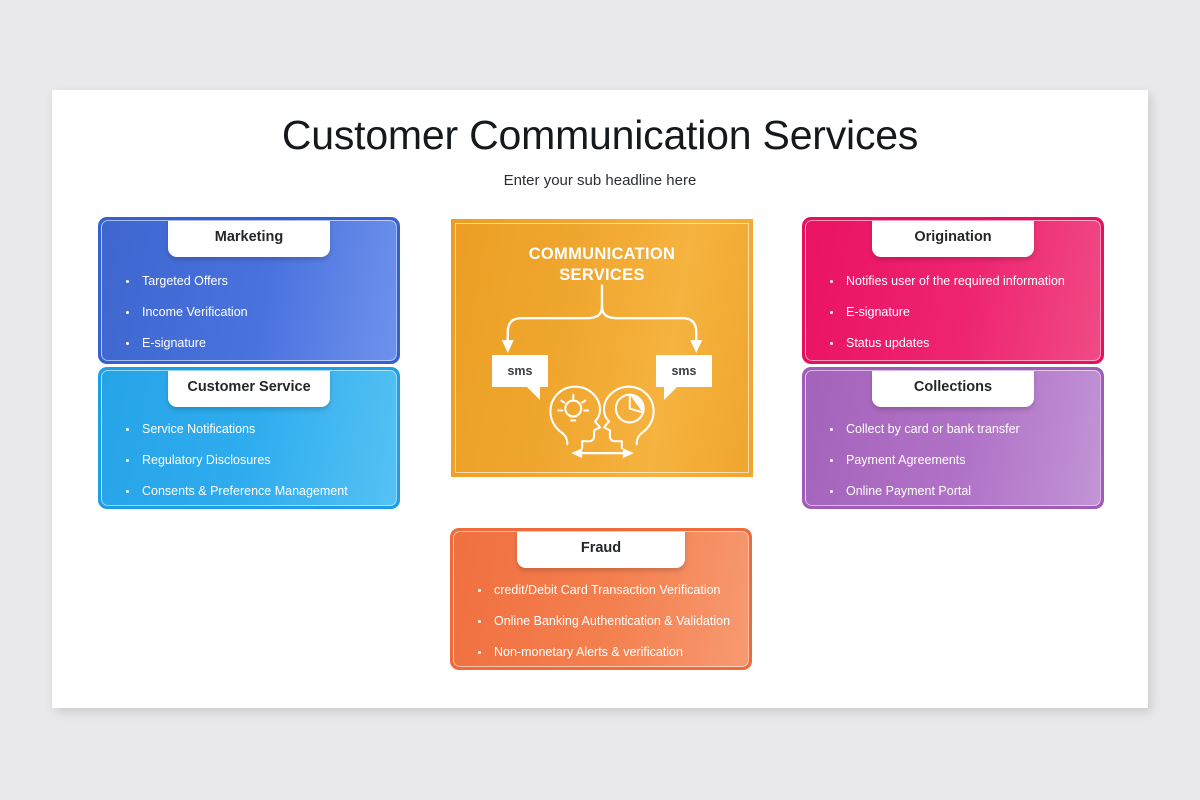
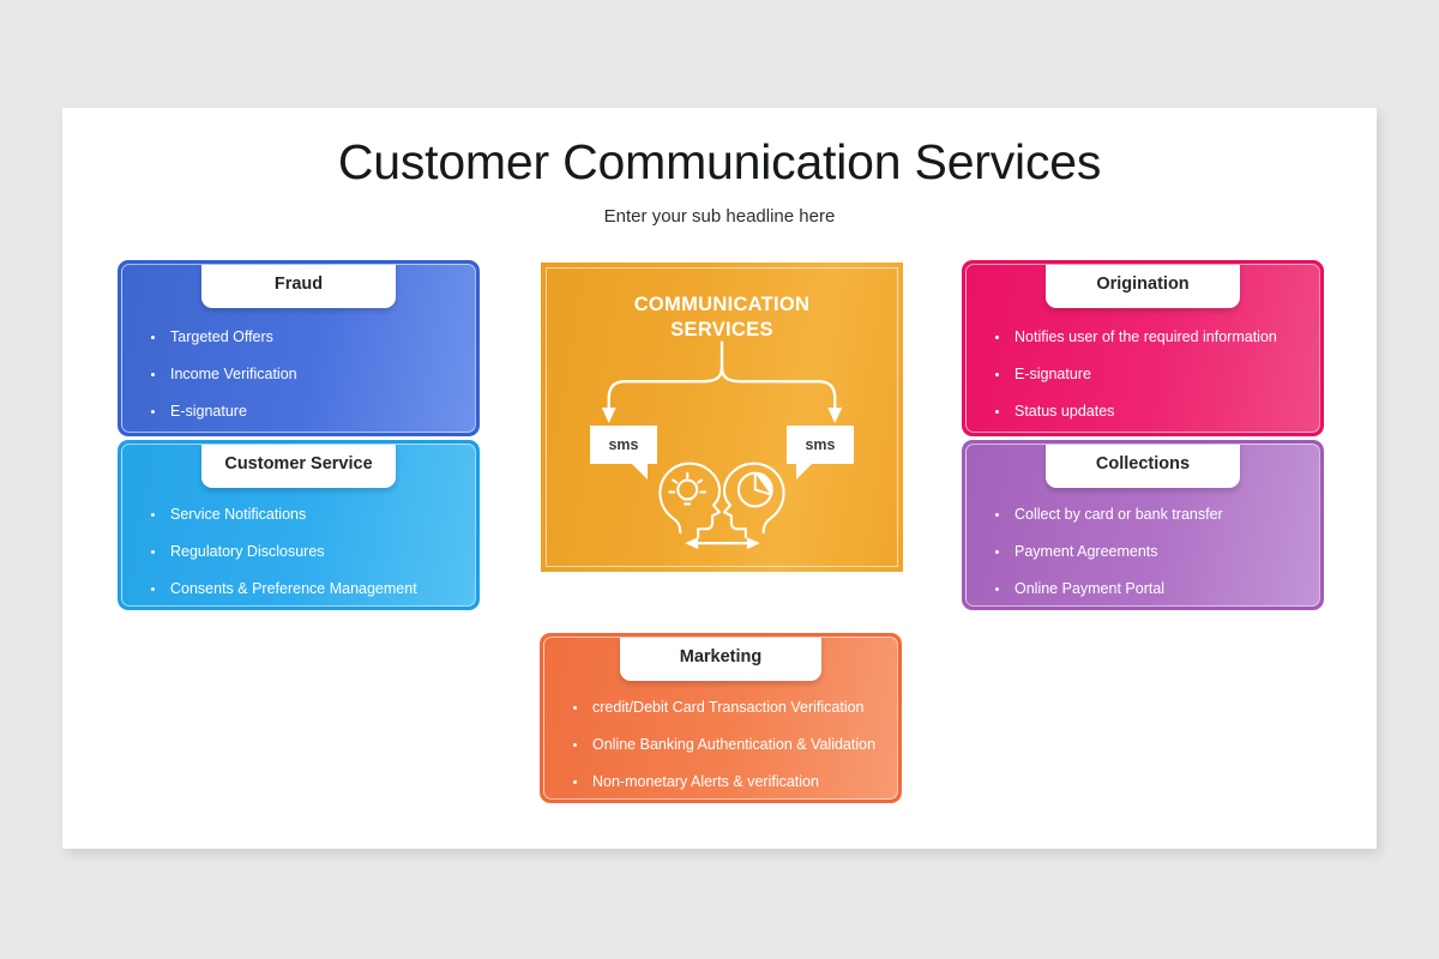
  Customer Communication Services
  Enter your sub headline here
- Marketing
+ Fraud
  Targeted Offers
  Income Verification
  E-signature
  Customer Service
  Service Notifications
  Regulatory Disclosures
  Consents & Preference Management
  Origination
  Notifies user of the required information
  E-signature
  Status updates
  Collections
  Collect by card or bank transfer
  Payment Agreements
  Online Payment Portal
- Fraud
+ Marketing
  credit/Debit Card Transaction Verification
  Online Banking Authentication & Validation
  Non-monetary Alerts & verification
  COMMUNICATION
  SERVICES
  sms
  sms
